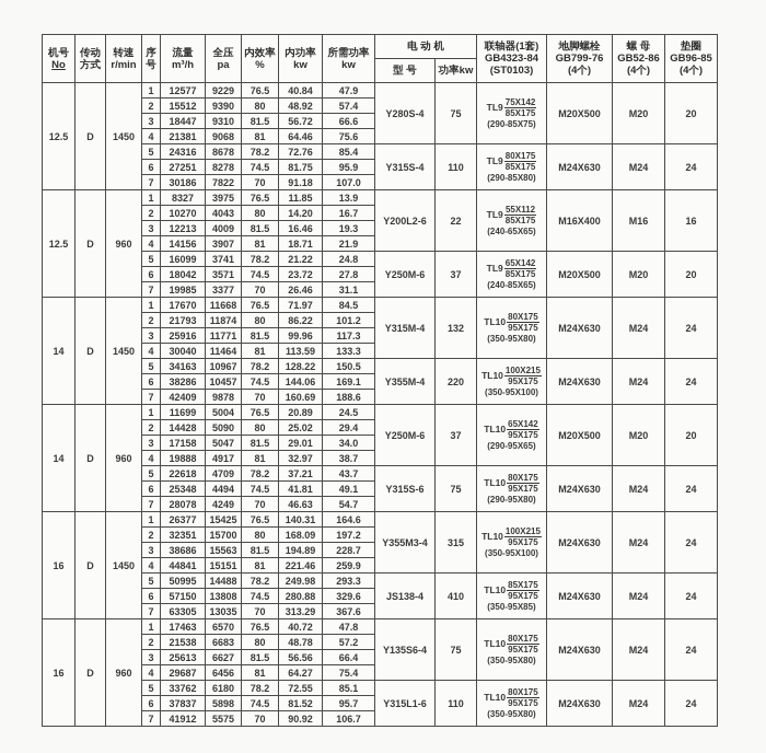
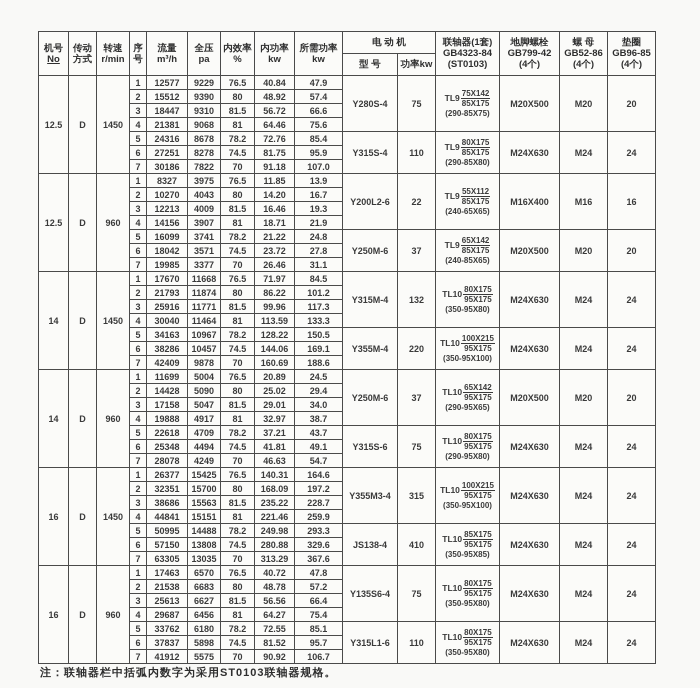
- 机号No	传动方式	转速r/min	序号	流量m³/h	全压pa	内效率%	内功率kw	所需功率kw	电 动 机	联轴器(1套)GB4323-84(ST0103)	地脚螺栓GB799-76(4个)	螺 母GB52-86(4个)	垫圈GB96-85(4个)
+ 机号No	传动方式	转速r/min	序号	流量m³/h	全压pa	内效率%	内功率kw	所需功率kw	电 动 机	联轴器(1套)GB4323-84(ST0103)	地脚螺栓GB799-42(4个)	螺 母GB52-86(4个)	垫圈GB96-85(4个)
  型 号	功率kw
  12.5	D	1450	1	12577	9229	76.5	40.84	47.9	Y280S-4	75	TL9 75X14285X175(290-85X75)	M20X500	M20	20
  2	15512	9390	80	48.92	57.4
  3	18447	9310	81.5	56.72	66.6
  4	21381	9068	81	64.46	75.6
  5	24316	8678	78.2	72.76	85.4	Y315S-4	110	TL9 80X17585X175(290-85X80)	M24X630	M24	24
  6	27251	8278	74.5	81.75	95.9
  7	30186	7822	70	91.18	107.0
  12.5	D	960	1	8327	3975	76.5	11.85	13.9	Y200L2-6	22	TL9 55X11285X175(240-65X65)	M16X400	M16	16
  2	10270	4043	80	14.20	16.7
  3	12213	4009	81.5	16.46	19.3
  4	14156	3907	81	18.71	21.9
  5	16099	3741	78.2	21.22	24.8	Y250M-6	37	TL9 65X14285X175(240-85X65)	M20X500	M20	20
  6	18042	3571	74.5	23.72	27.8
  7	19985	3377	70	26.46	31.1
  14	D	1450	1	17670	11668	76.5	71.97	84.5	Y315M-4	132	TL10 80X17595X175(350-95X80)	M24X630	M24	24
  2	21793	11874	80	86.22	101.2
  3	25916	11771	81.5	99.96	117.3
  4	30040	11464	81	113.59	133.3
  5	34163	10967	78.2	128.22	150.5	Y355M-4	220	TL10 100X21595X175(350-95X100)	M24X630	M24	24
  6	38286	10457	74.5	144.06	169.1
  7	42409	9878	70	160.69	188.6
  14	D	960	1	11699	5004	76.5	20.89	24.5	Y250M-6	37	TL10 65X14295X175(290-95X65)	M20X500	M20	20
  2	14428	5090	80	25.02	29.4
  3	17158	5047	81.5	29.01	34.0
  4	19888	4917	81	32.97	38.7
  5	22618	4709	78.2	37.21	43.7	Y315S-6	75	TL10 80X17595X175(290-95X80)	M24X630	M24	24
  6	25348	4494	74.5	41.81	49.1
  7	28078	4249	70	46.63	54.7
  16	D	1450	1	26377	15425	76.5	140.31	164.6	Y355M3-4	315	TL10 100X21595X175(350-95X100)	M24X630	M24	24
  2	32351	15700	80	168.09	197.2
- 3	38686	15563	81.5	194.89	228.7
+ 3	38686	15563	81.5	235.22	228.7
  4	44841	15151	81	221.46	259.9
  5	50995	14488	78.2	249.98	293.3	JS138-4	410	TL10 85X17595X175(350-95X85)	M24X630	M24	24
  6	57150	13808	74.5	280.88	329.6
  7	63305	13035	70	313.29	367.6
  16	D	960	1	17463	6570	76.5	40.72	47.8	Y135S6-4	75	TL10 80X17595X175(350-95X80)	M24X630	M24	24
  2	21538	6683	80	48.78	57.2
  3	25613	6627	81.5	56.56	66.4
  4	29687	6456	81	64.27	75.4
  5	33762	6180	78.2	72.55	85.1	Y315L1-6	110	TL10 80X17595X175(350-95X80)	M24X630	M24	24
  6	37837	5898	74.5	81.52	95.7
  7	41912	5575	70	90.92	106.7
+ 注：联轴器栏中括弧内数字为采用ST0103联轴器规格。
